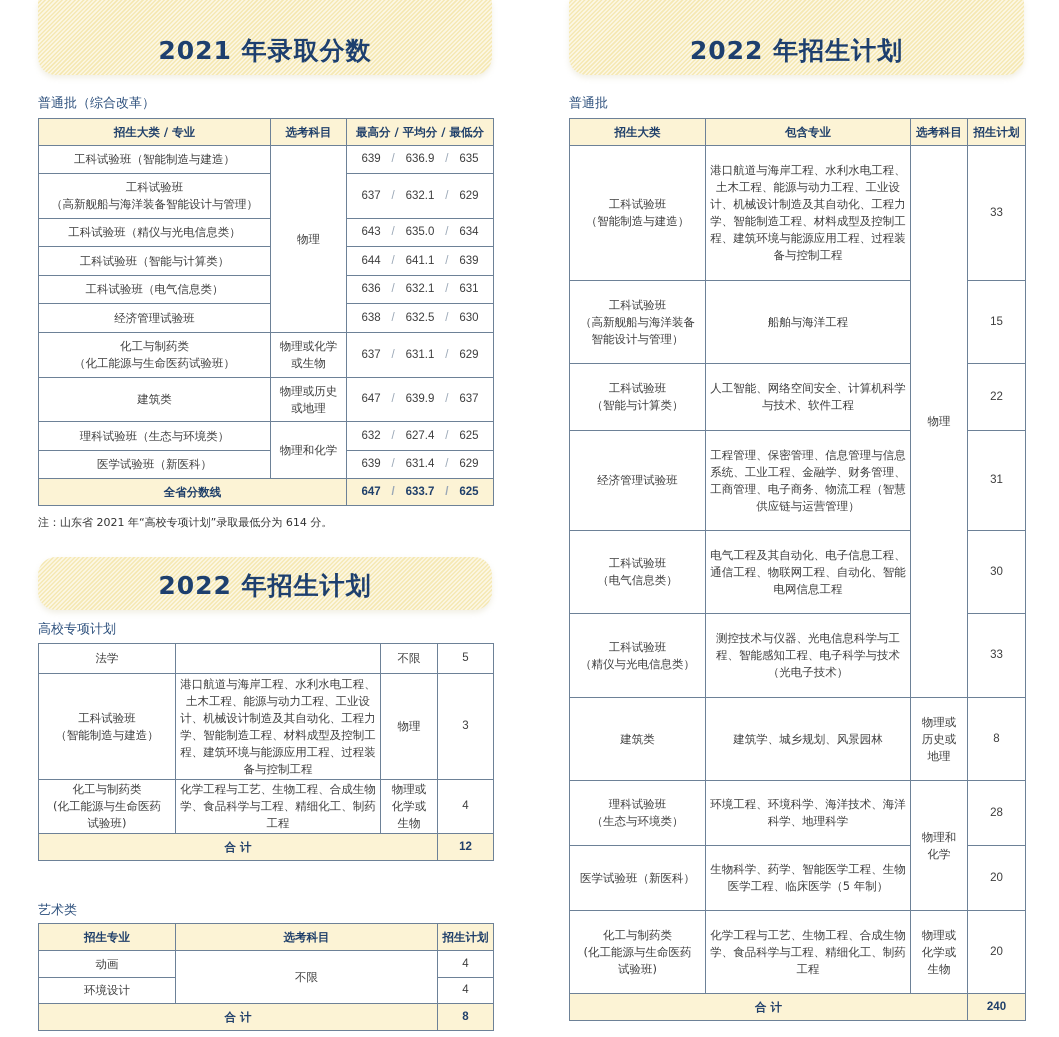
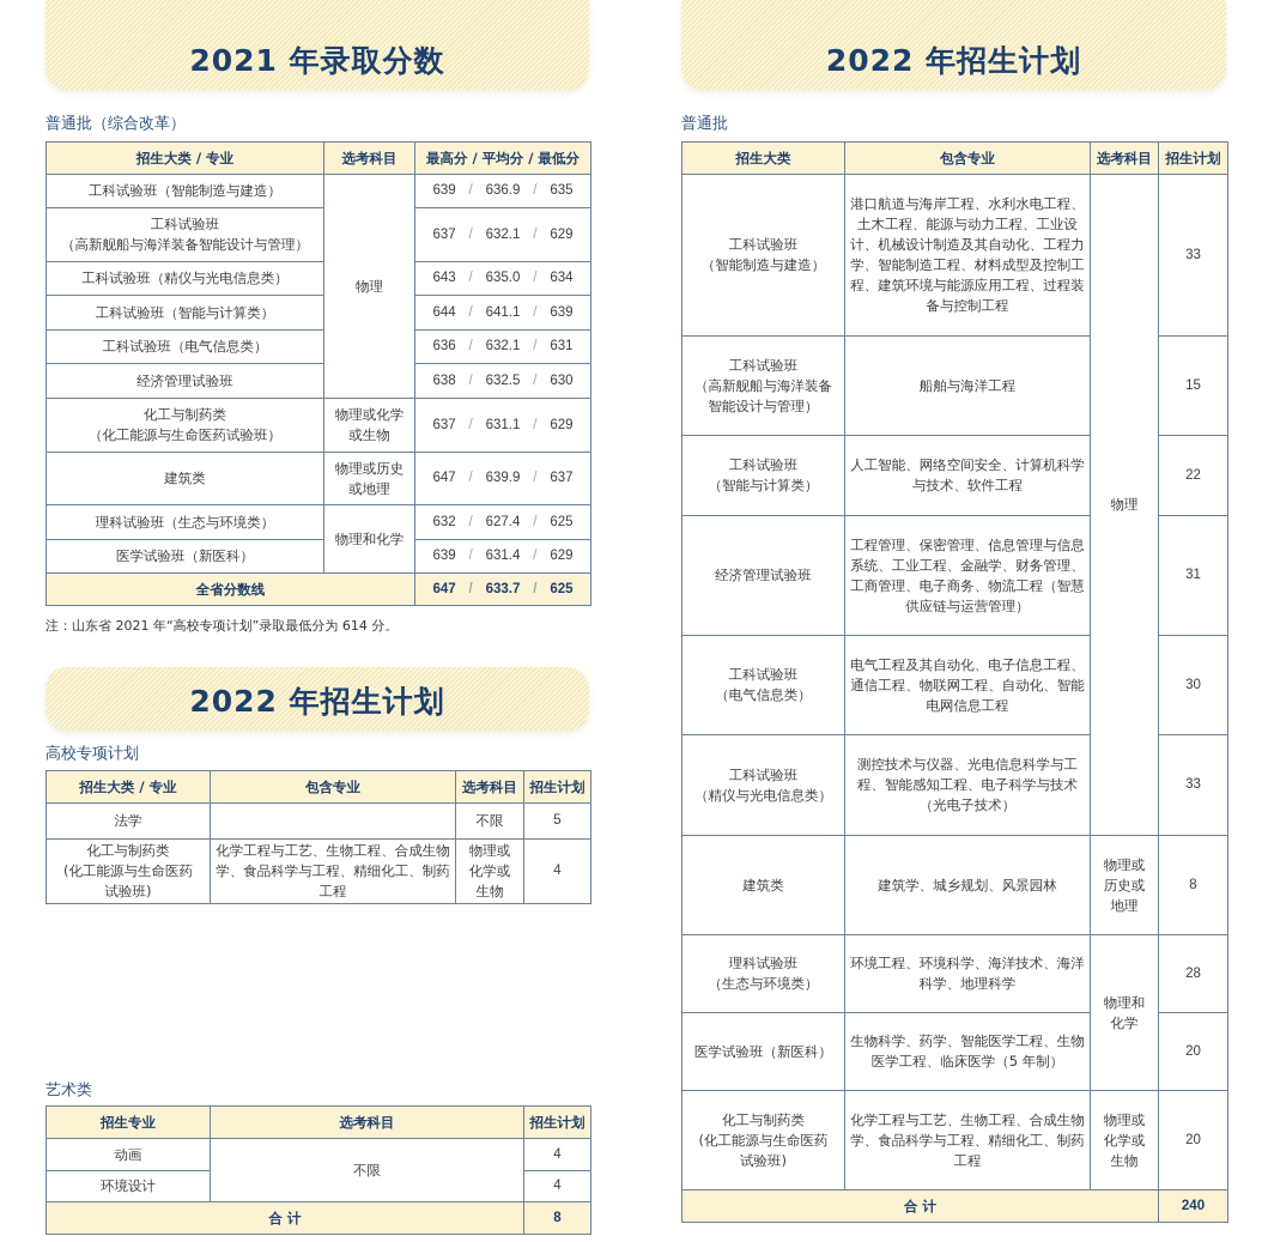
  2021 年录取分数
  普通批（综合改革）
  招生大类 / 专业	选考科目	最高分 / 平均分 / 最低分
  工科试验班（智能制造与建造）	物理	639 / 636.9 / 635
  工科试验班（高新舰船与海洋装备智能设计与管理）	637 / 632.1 / 629
  工科试验班（精仪与光电信息类）	643 / 635.0 / 634
  工科试验班（智能与计算类）	644 / 641.1 / 639
  工科试验班（电气信息类）	636 / 632.1 / 631
  经济管理试验班	638 / 632.5 / 630
  化工与制药类（化工能源与生命医药试验班）	物理或化学或生物	637 / 631.1 / 629
  建筑类	物理或历史或地理	647 / 639.9 / 637
  理科试验班（生态与环境类）	物理和化学	632 / 627.4 / 625
  医学试验班（新医科）	639 / 631.4 / 629
  全省分数线	647 / 633.7 / 625
  注：山东省 2021 年“高校专项计划”录取最低分为 614 分。
  2022 年招生计划
  高校专项计划
+ 招生大类 / 专业	包含专业	选考科目	招生计划
  法学		不限	5
- 工科试验班（智能制造与建造）	港口航道与海岸工程、水利水电工程、土木工程、能源与动力工程、工业设计、机械设计制造及其自动化、工程力学、智能制造工程、材料成型及控制工程、建筑环境与能源应用工程、过程装备与控制工程	物理	3
  化工与制药类(化工能源与生命医药试验班)	化学工程与工艺、生物工程、合成生物学、食品科学与工程、精细化工、制药工程	物理或化学或生物	4
- 合 计	12
  艺术类
  招生专业	选考科目	招生计划
  动画	不限	4
  环境设计	4
  合 计	8
  2022 年招生计划
  普通批
  招生大类	包含专业	选考科目	招生计划
  工科试验班（智能制造与建造）	港口航道与海岸工程、水利水电工程、土木工程、能源与动力工程、工业设计、机械设计制造及其自动化、工程力学、智能制造工程、材料成型及控制工程、建筑环境与能源应用工程、过程装备与控制工程	物理	33
  工科试验班（高新舰船与海洋装备智能设计与管理）	船舶与海洋工程	15
  工科试验班（智能与计算类）	人工智能、网络空间安全、计算机科学与技术、软件工程	22
  经济管理试验班	工程管理、保密管理、信息管理与信息系统、工业工程、金融学、财务管理、工商管理、电子商务、物流工程（智慧供应链与运营管理）	31
  工科试验班（电气信息类）	电气工程及其自动化、电子信息工程、通信工程、物联网工程、自动化、智能电网信息工程	30
  工科试验班（精仪与光电信息类）	测控技术与仪器、光电信息科学与工程、智能感知工程、电子科学与技术（光电子技术）	33
  建筑类	建筑学、城乡规划、风景园林	物理或历史或地理	8
  理科试验班（生态与环境类）	环境工程、环境科学、海洋技术、海洋科学、地理科学	物理和化学	28
  医学试验班（新医科）	生物科学、药学、智能医学工程、生物医学工程、临床医学（5 年制）	20
  化工与制药类(化工能源与生命医药试验班)	化学工程与工艺、生物工程、合成生物学、食品科学与工程、精细化工、制药工程	物理或化学或生物	20
  合 计	240
